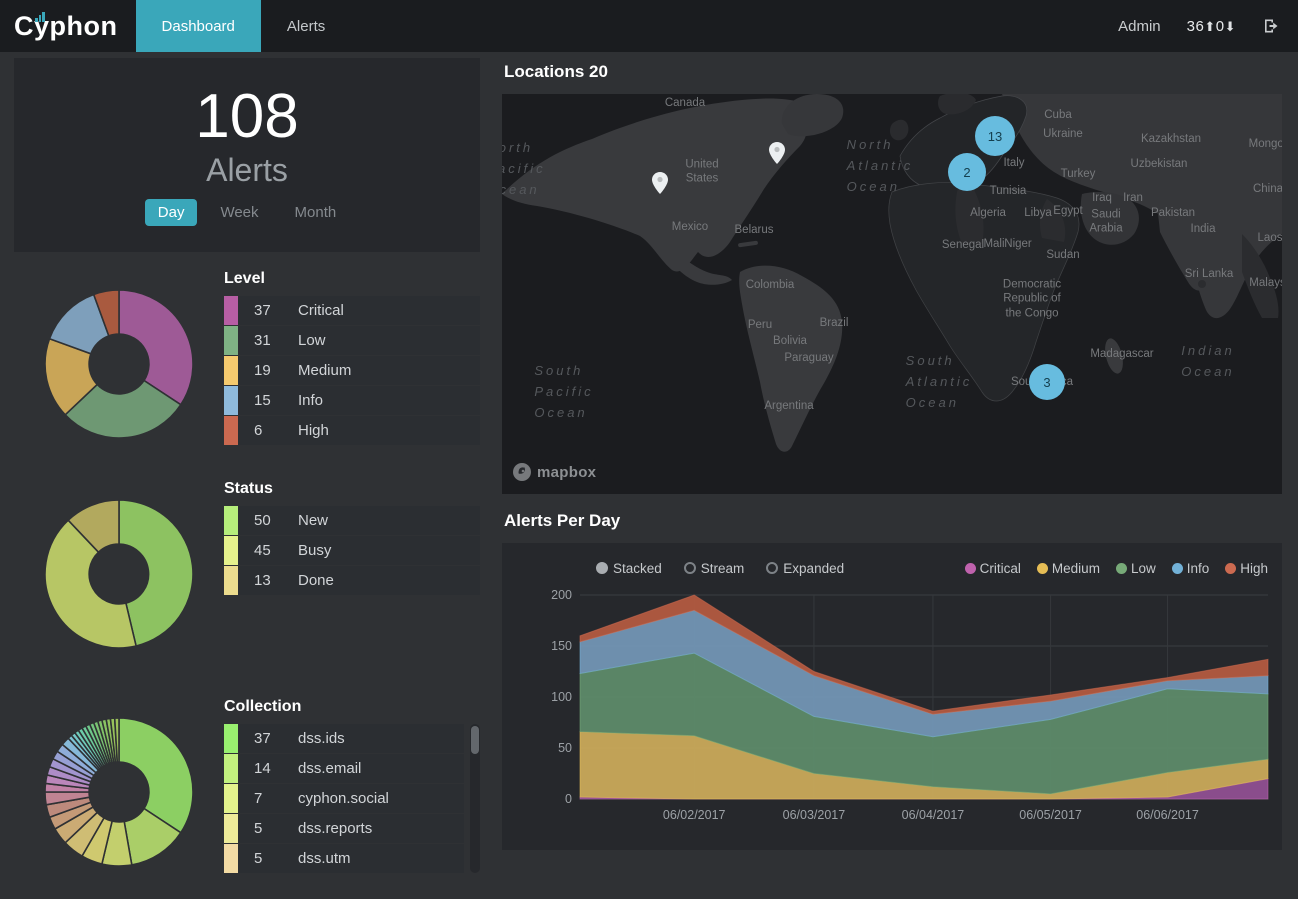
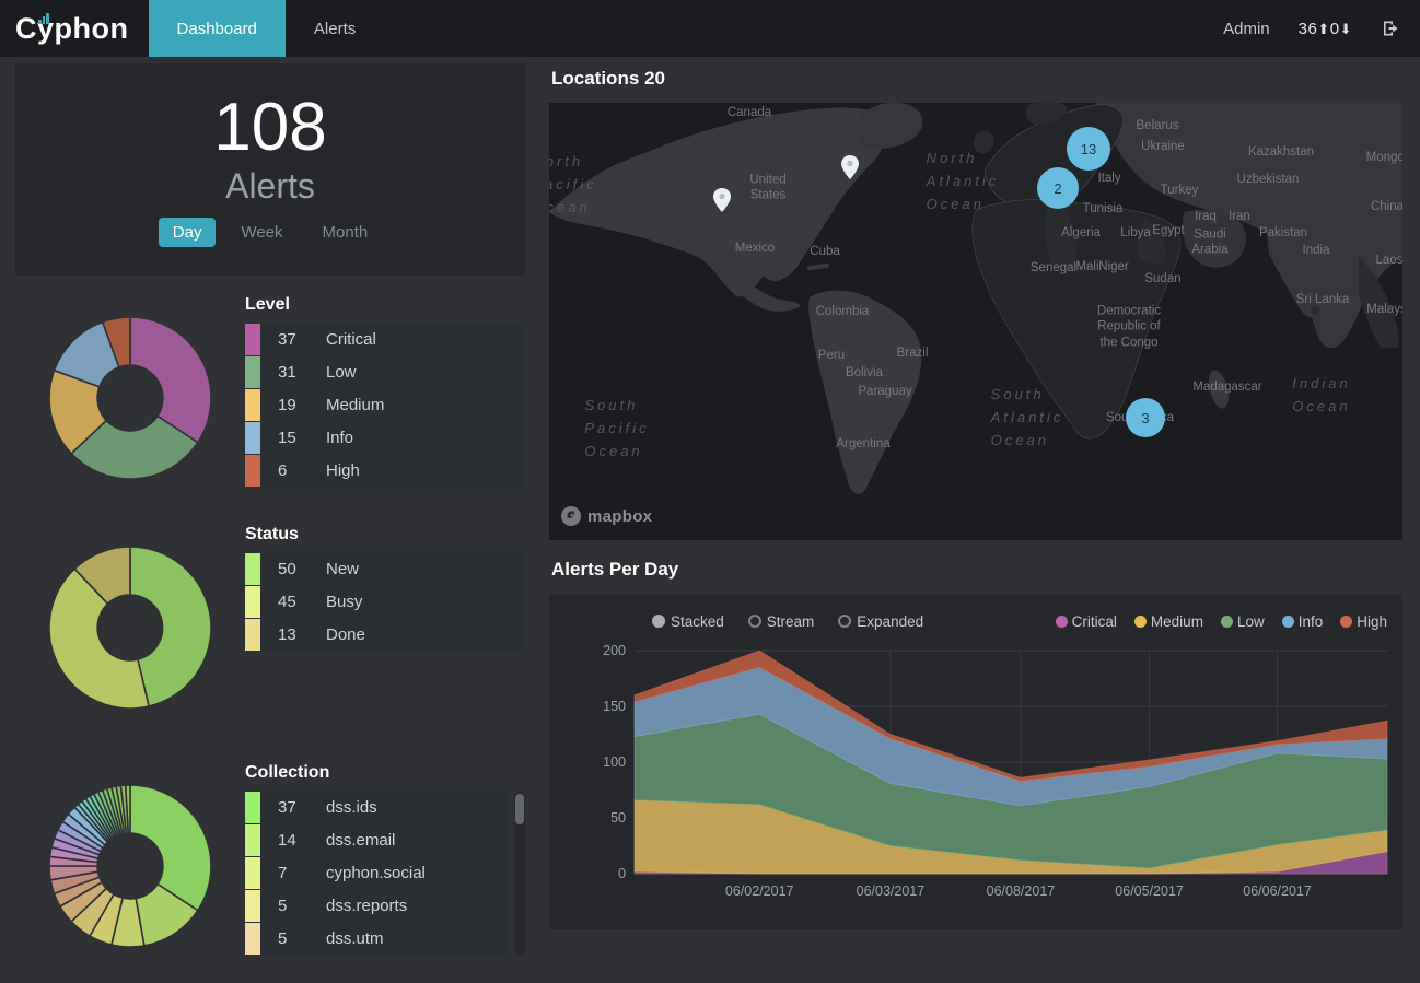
  C
  y
  phon
  Dashboard
  Alerts
  Admin
  36⬆0⬇
  108
  Alerts
  Day
  Week
  Month
  Level
  37
  Critical
  31
  Low
  19
  Medium
  15
  Info
  6
  High
  Status
  50
  New
  45
  Busy
  13
  Done
  Collection
  37
  dss.ids
  14
  dss.email
  7
  cyphon.social
  5
  dss.reports
  5
  dss.utm
  Locations 20
  orth
  acific
  cean
  South
  Pacific
  Ocean
  North
  Atlantic
  Ocean
  South
  Atlantic
  Ocean
  Indian
  Ocean
  Canada
  United
  States
  Mexico
- Belarus
+ Cuba
  Colombia
  Peru
  Brazil
  Bolivia
  Paraguay
  Argentina
- Cuba
+ Belarus
  Ukraine
  Italy
  Turkey
  Tunisia
  Algeria
  Libya
  Egypt
  Saudi
  Arabia
  Senegal
  Mali
  Niger
  Sudan
  Democratic
  Republic of
  the Congo
  Madagascar
  Kazakhstan
  Uzbekistan
  China
  Iraq
  Iran
  Pakistan
  India
  Laos
  Sri Lanka
  13
  2
  3
  mapbox
  Alerts Per Day
  Stacked
  Stream
  Expanded
  Critical
  Medium
  Low
  Info
  High
  0
  50
  100
  150
  200
  06/02/2017
  06/03/2017
- 06/04/2017
+ 06/08/2017
  06/05/2017
  06/06/2017
